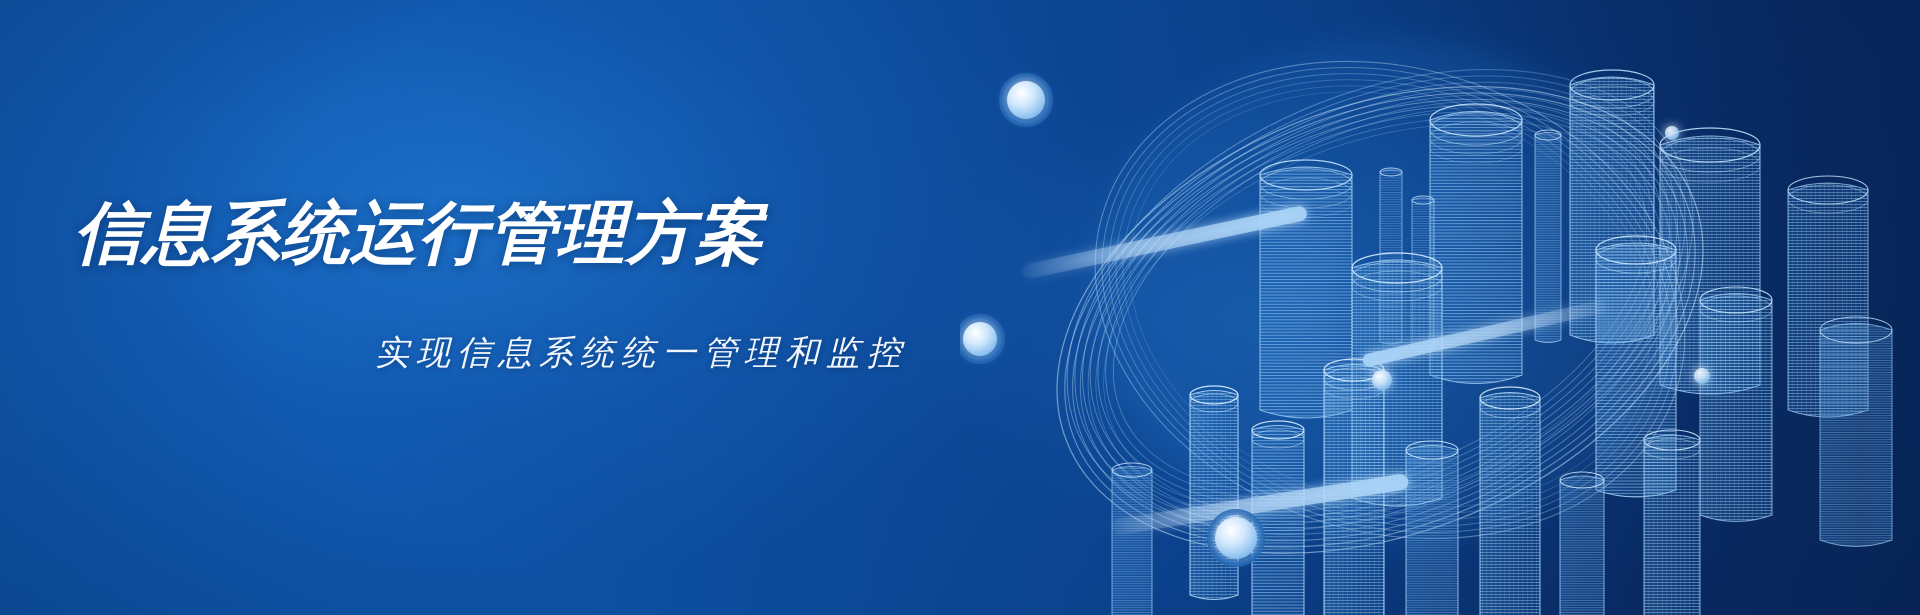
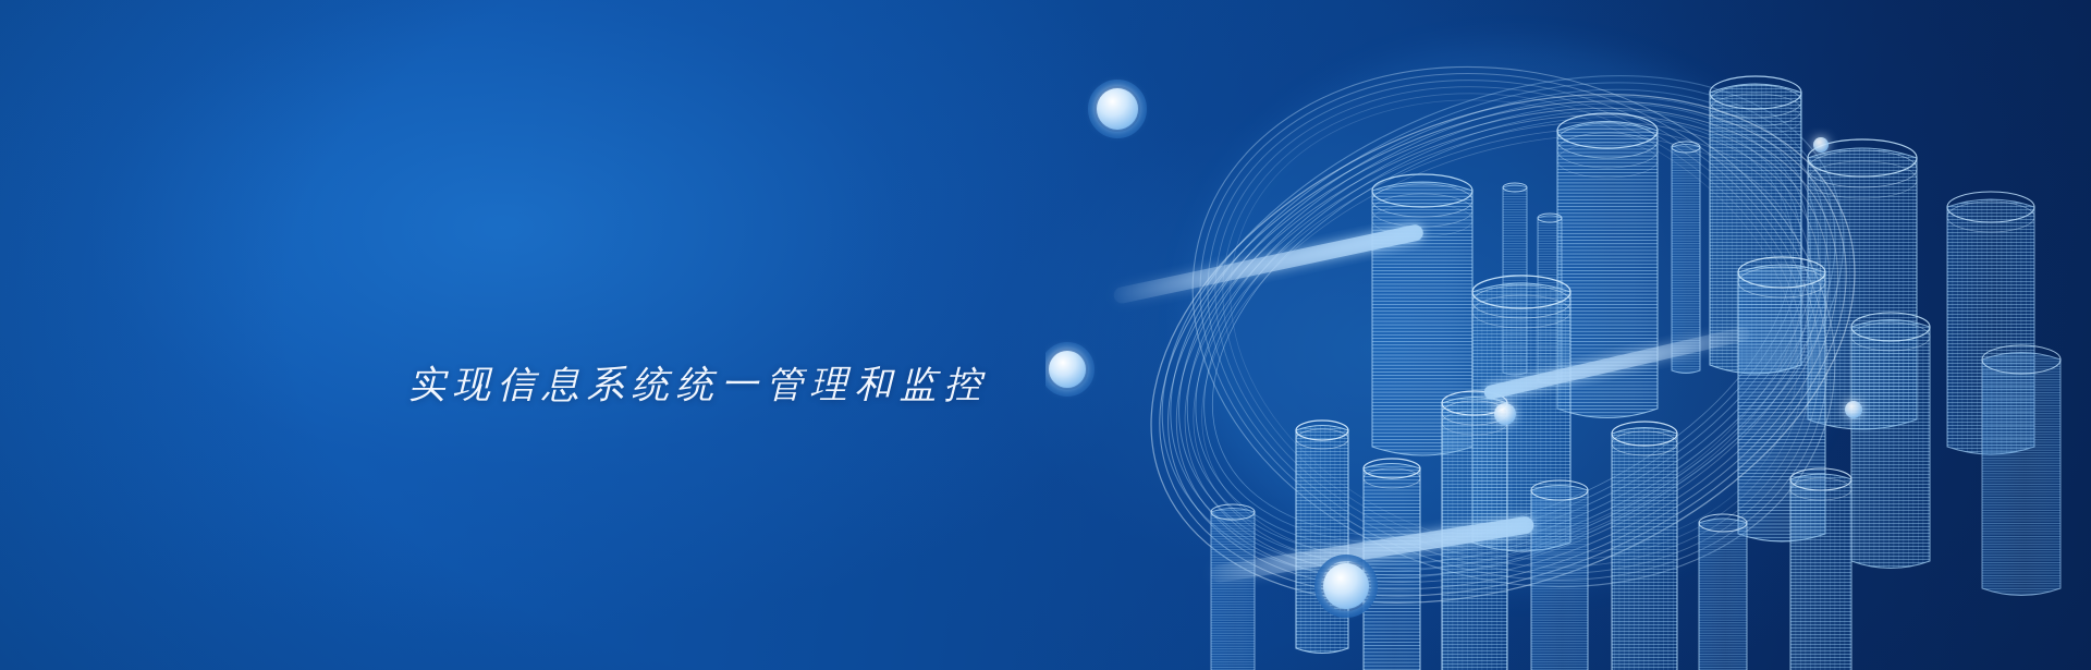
- 信息系统运行管理方案
  实现信息系统统一管理和监控
